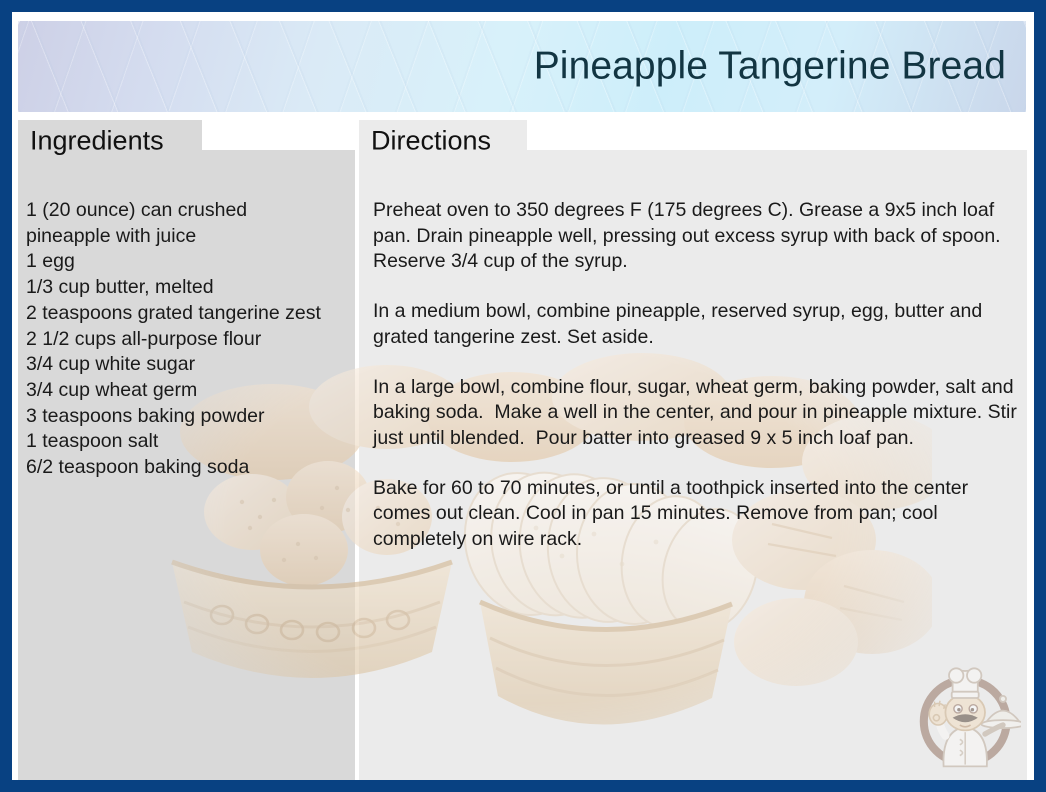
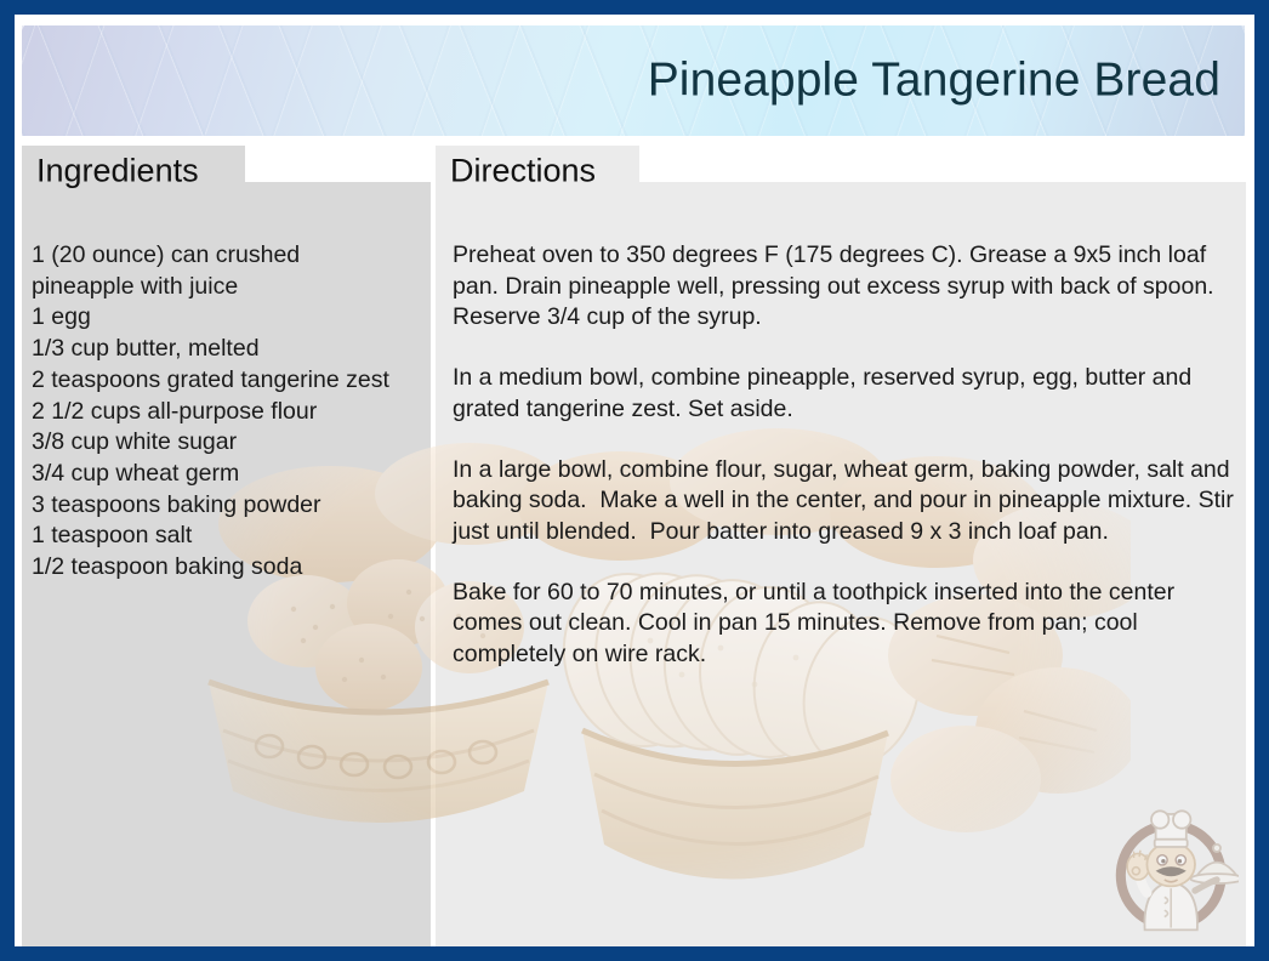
  Pineapple Tangerine Bread
  Ingredients
  1 (20 ounce) can crushed
  pineapple with juice
  1 egg
  1/3 cup butter, melted
  2 teaspoons grated tangerine zest
  2 1/2 cups all-purpose flour
- 3/4 cup white sugar
+ 3/8 cup white sugar
  3/4 cup wheat germ
  3 teaspoons baking powder
  1 teaspoon salt
- 6/2 teaspoon baking soda
+ 1/2 teaspoon baking soda
  Directions
  Preheat oven to 350 degrees F (175 degrees C). Grease a 9x5 inch loaf pan. Drain pineapple well, pressing out excess syrup with back of spoon. Reserve 3/4 cup of the syrup.
  In a medium bowl, combine pineapple, reserved syrup, egg, butter and grated tangerine zest. Set aside.
- In a large bowl, combine flour, sugar, wheat germ, baking powder, salt and baking soda. Make a well in the center, and pour in pineapple mixture. Stir just until blended. Pour batter into greased 9 x 5 inch loaf pan.
+ In a large bowl, combine flour, sugar, wheat germ, baking powder, salt and baking soda. Make a well in the center, and pour in pineapple mixture. Stir just until blended. Pour batter into greased 9 x 3 inch loaf pan.
  Bake for 60 to 70 minutes, or until a toothpick inserted into the center comes out clean. Cool in pan 15 minutes. Remove from pan; cool completely on wire rack.
